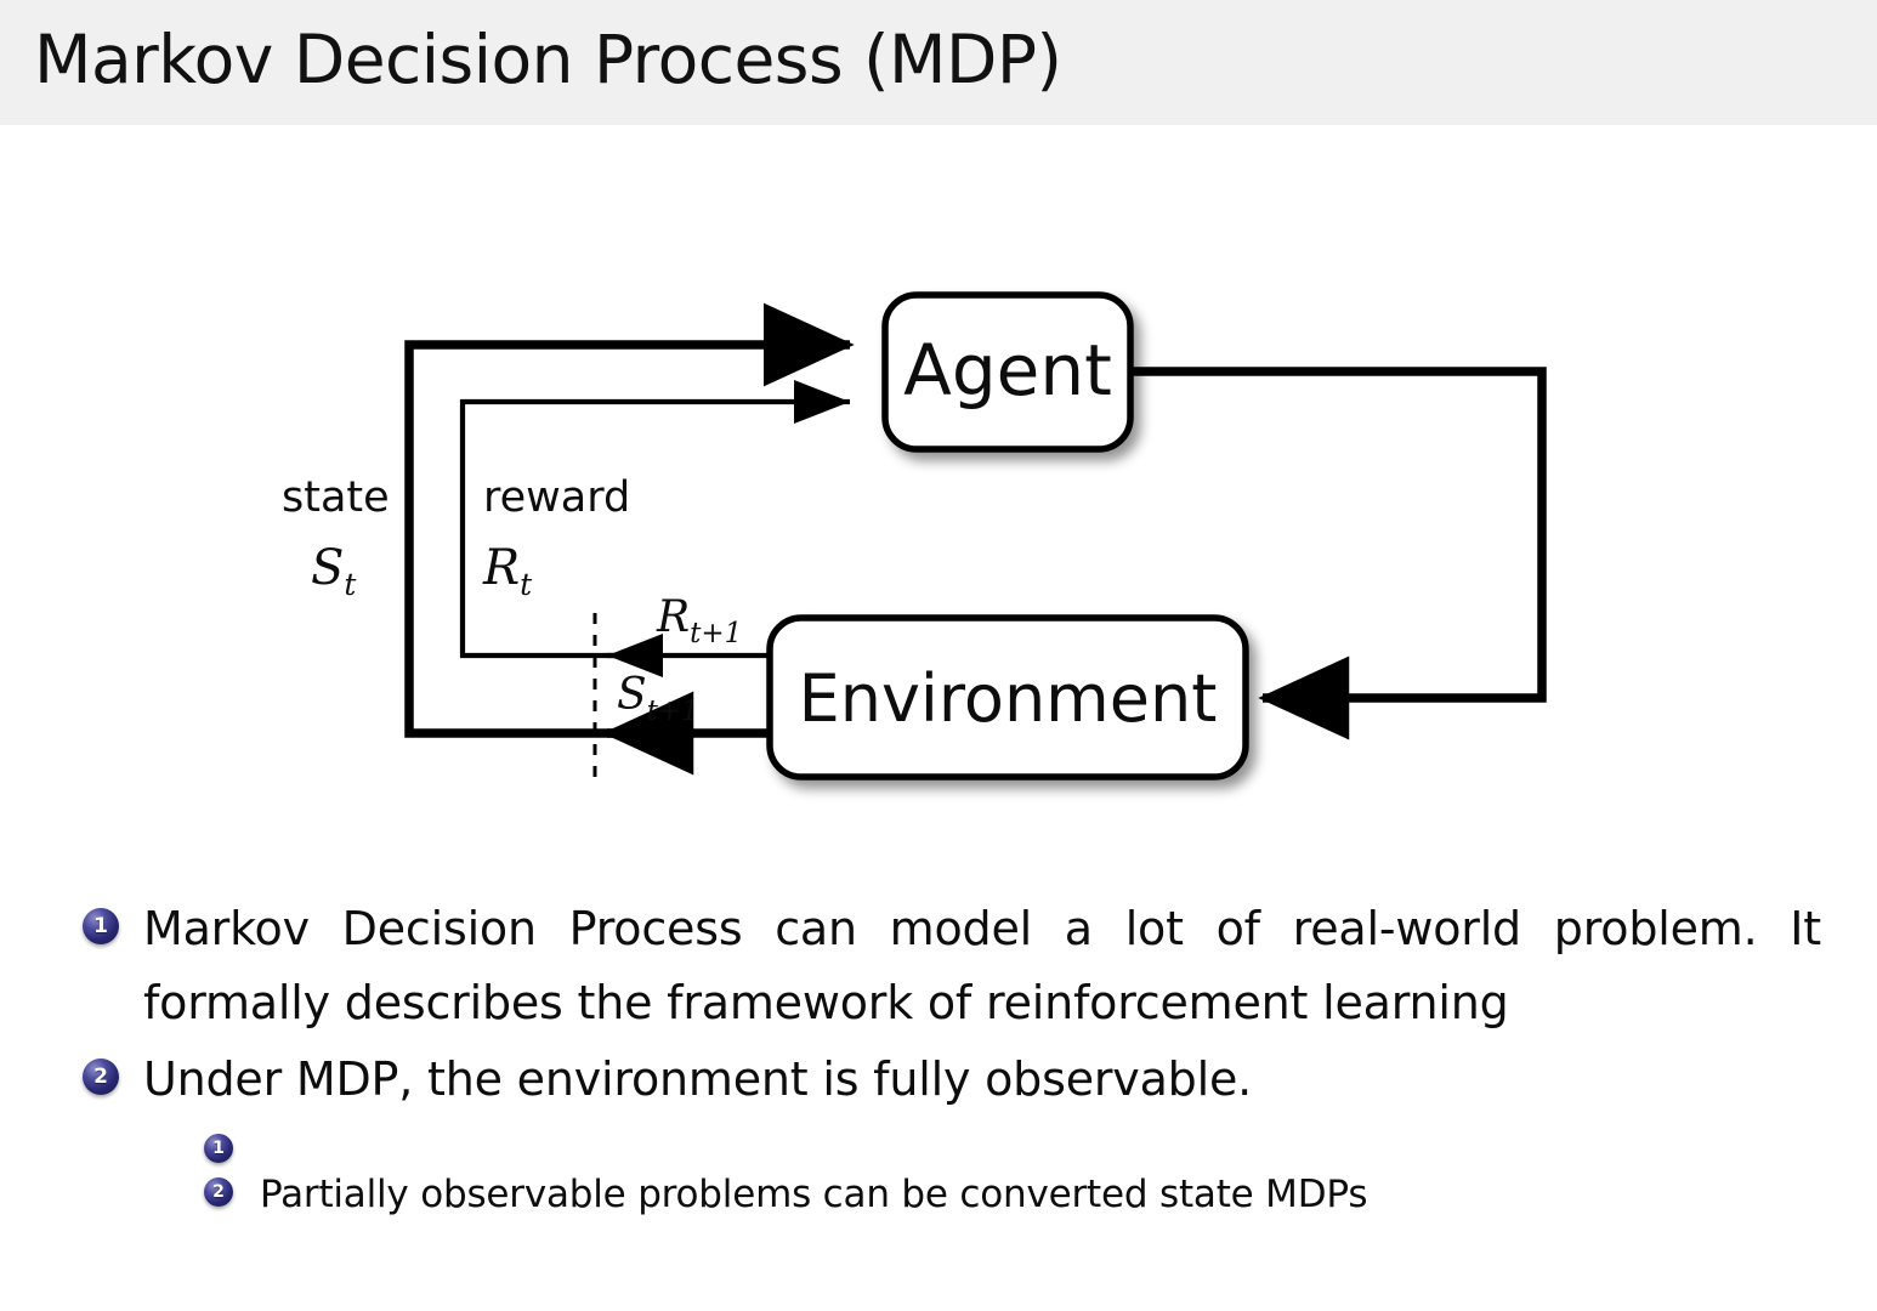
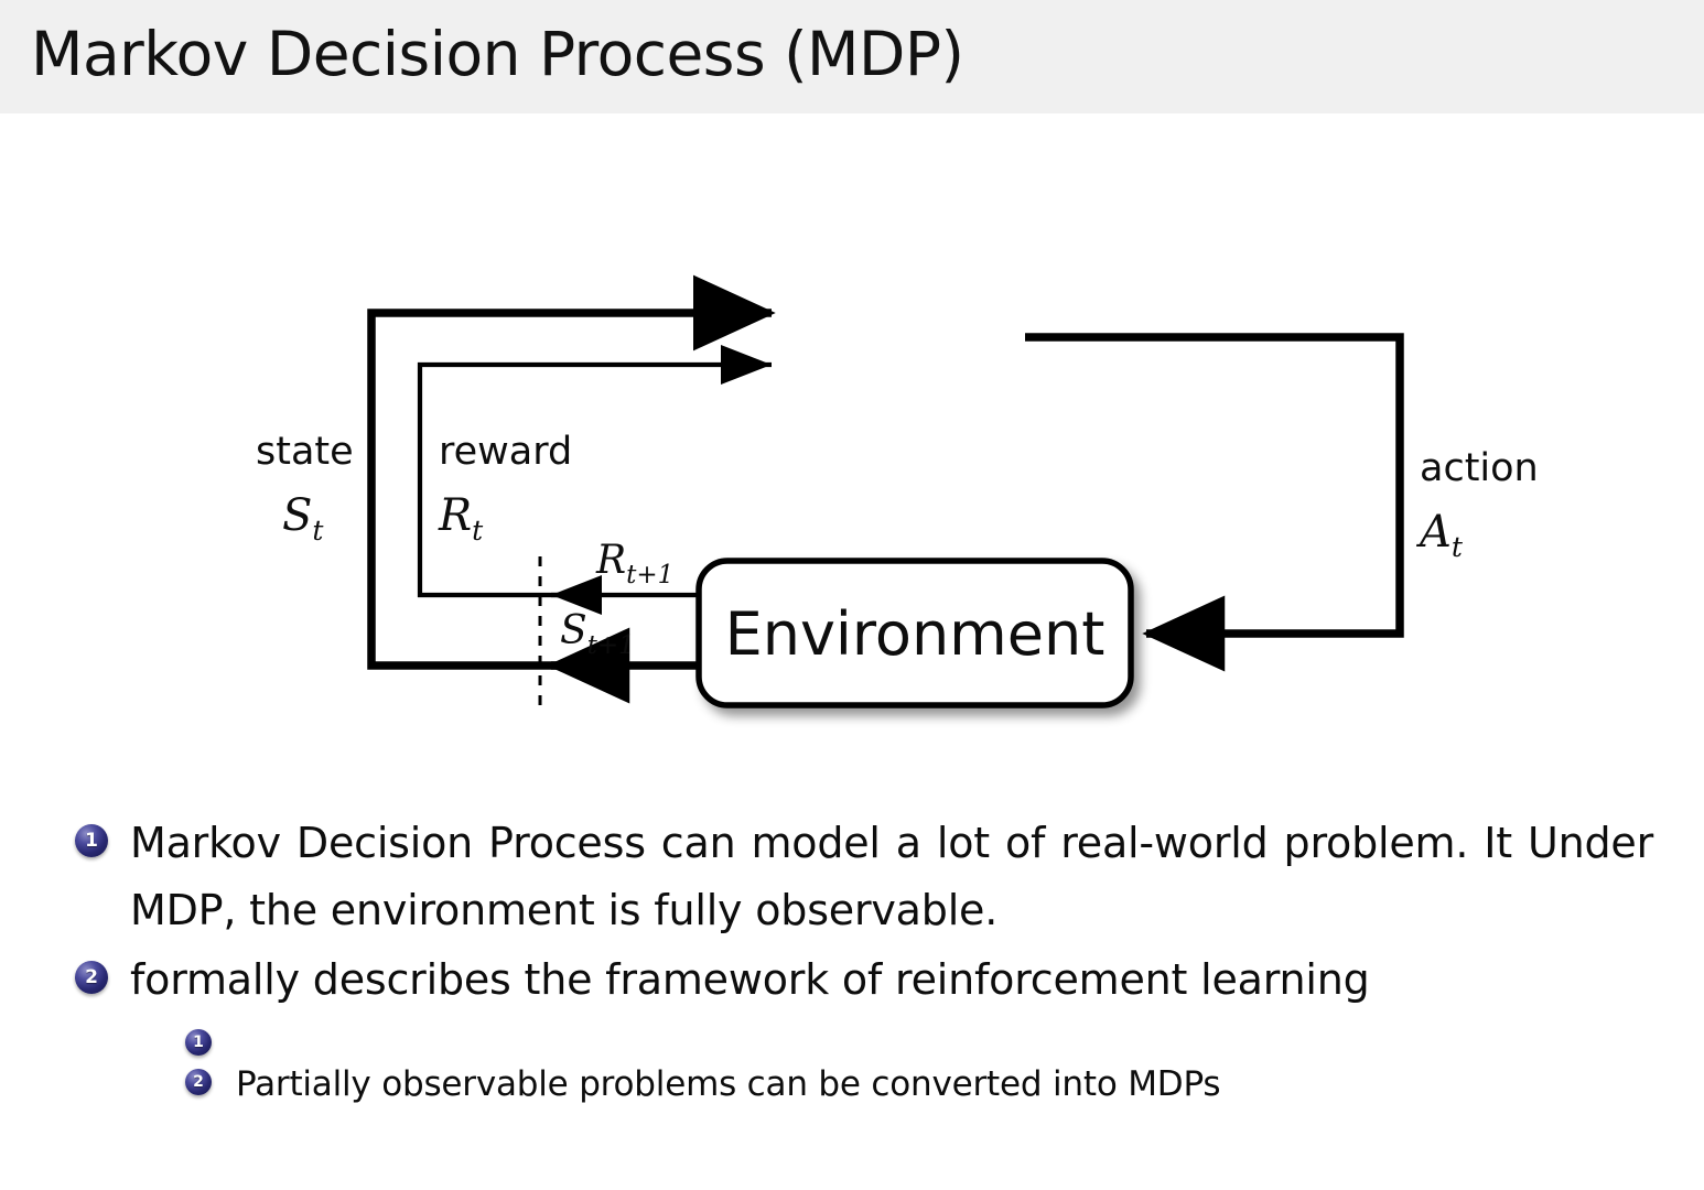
  Markov Decision Process (MDP)
- Agent
  Environment
  state
  St
  reward
  Rt
+ action
+ At
  Rt+1
  St+1
  1
- Markov Decision Process can model a lot of real-world problem. It formally describes the framework of reinforcement learning
+ Markov Decision Process can model a lot of real-world problem. It Under MDP, the environment is fully observable.
  2
- Under MDP, the environment is fully observable.
+ formally describes the framework of reinforcement learning
  1
  2
- Partially observable problems can be converted state MDPs
+ Partially observable problems can be converted into MDPs
